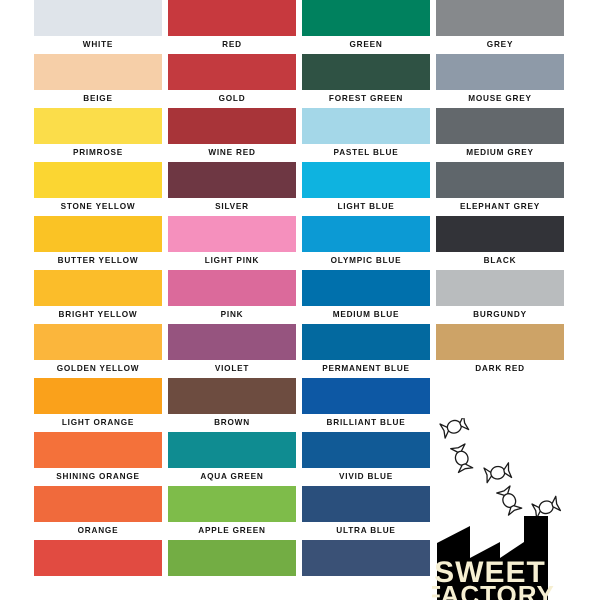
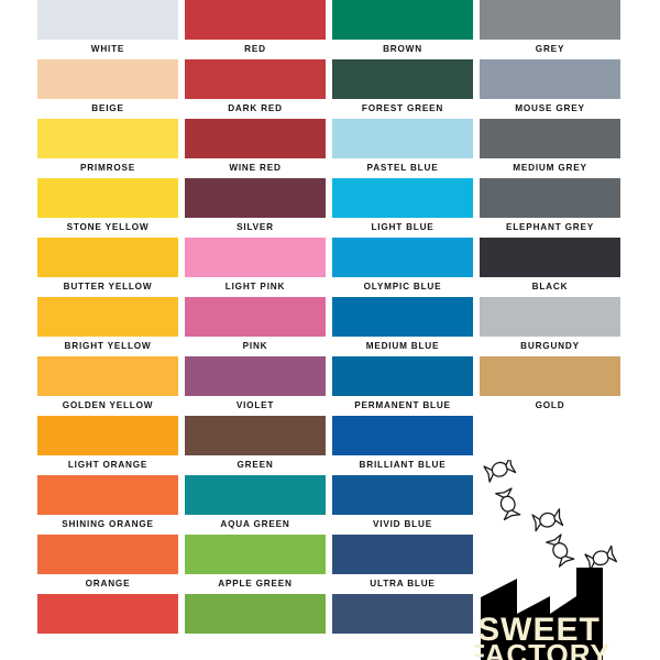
  WHITE
  BEIGE
  PRIMROSE
  STONE YELLOW
  BUTTER YELLOW
  BRIGHT YELLOW
  GOLDEN YELLOW
  LIGHT ORANGE
  SHINING ORANGE
  ORANGE
  RED
- GOLD
+ DARK RED
  WINE RED
  SILVER
  LIGHT PINK
  PINK
  VIOLET
- BROWN
+ GREEN
  AQUA GREEN
  APPLE GREEN
- GREEN
+ BROWN
  FOREST GREEN
  PASTEL BLUE
  LIGHT BLUE
  OLYMPIC BLUE
  MEDIUM BLUE
  PERMANENT BLUE
  BRILLIANT BLUE
  VIVID BLUE
  ULTRA BLUE
  GREY
  MOUSE GREY
  MEDIUM GREY
  ELEPHANT GREY
  BLACK
  BURGUNDY
- DARK RED
+ GOLD
  SWEET
  FACTORY
